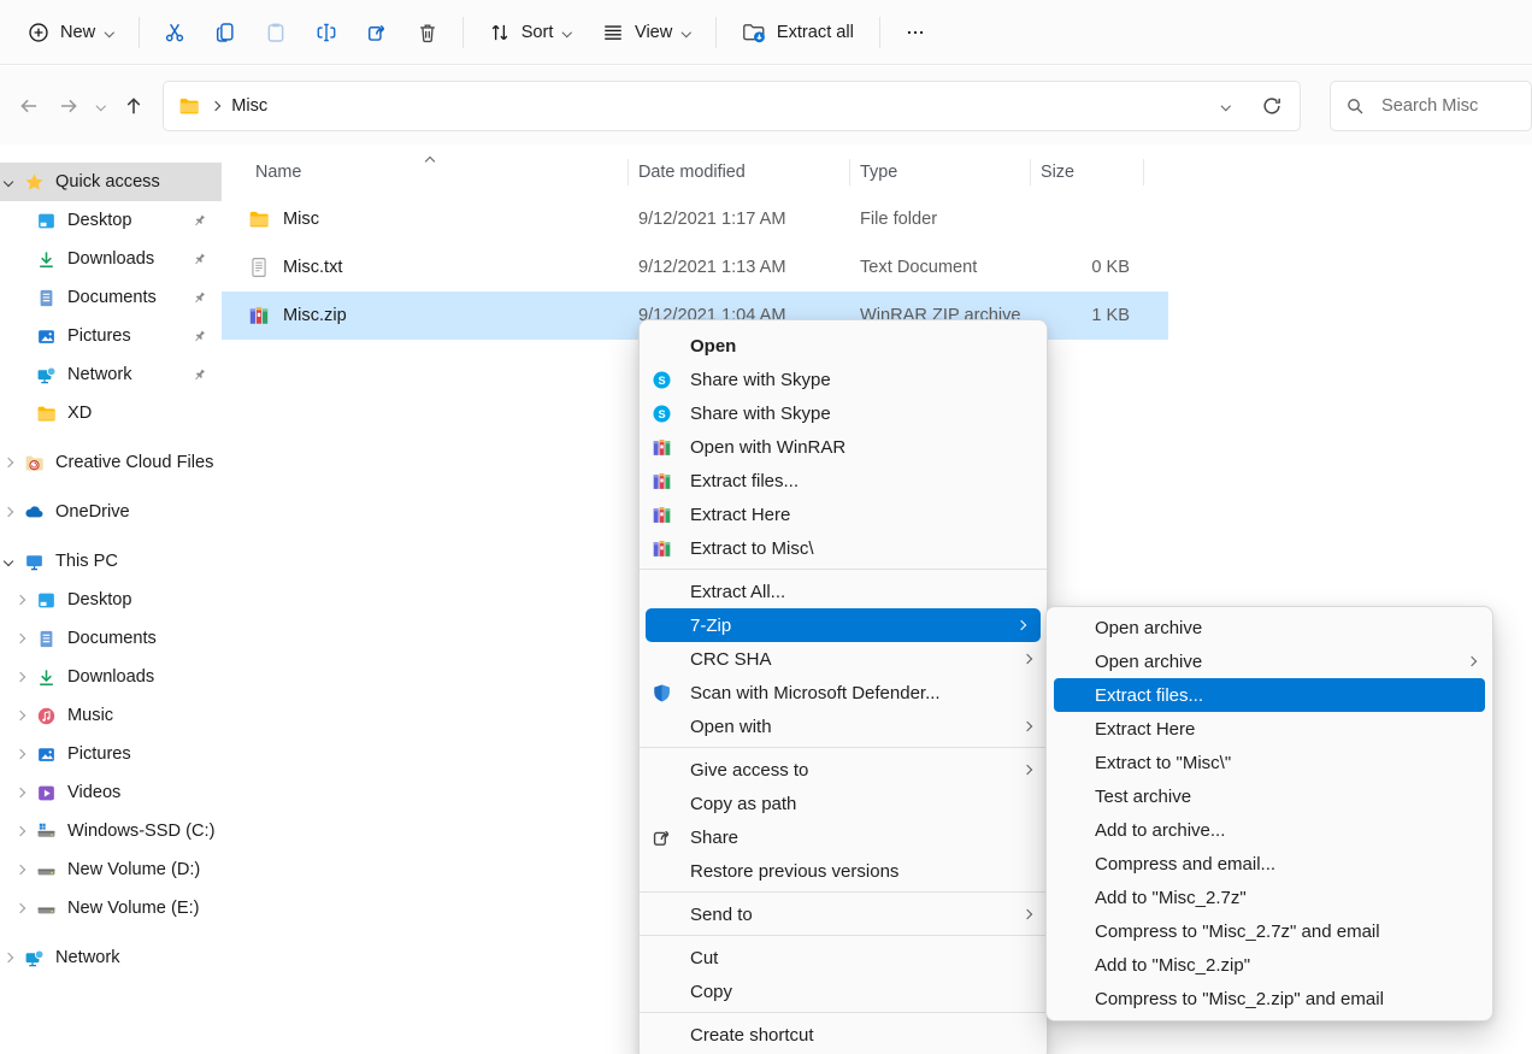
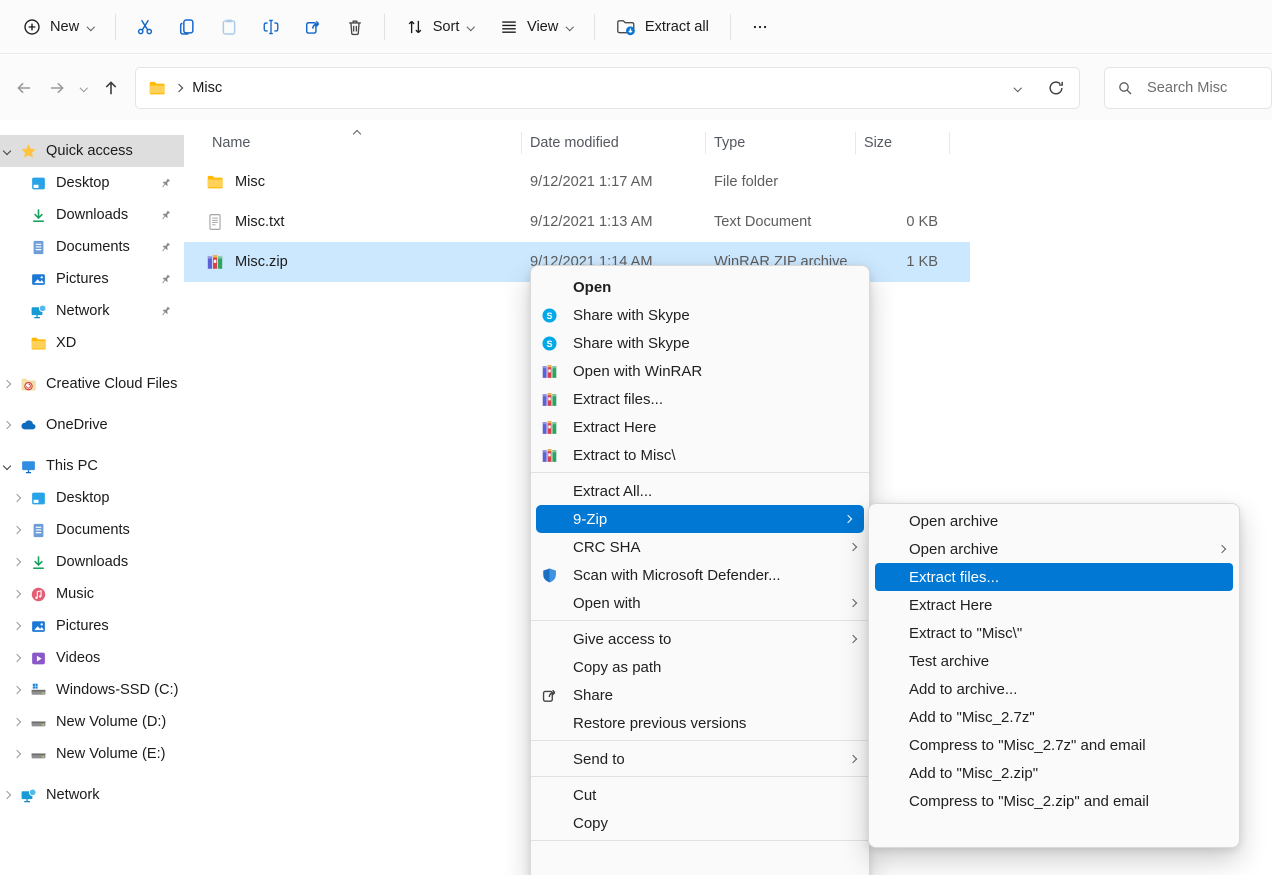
  New
  Sort
  View
  Extract all
  Misc
  Search Misc
  Quick access
  Desktop
  Downloads
  Documents
  Pictures
  Network
  XD
  Creative Cloud Files
  OneDrive
  This PC
  Desktop
  Documents
  Downloads
  Music
  Pictures
  Videos
  Windows-SSD (C:)
  New Volume (D:)
  New Volume (E:)
  Network
  Name
  Date modified
  Type
  Size
  Misc
  9/12/2021 1:17 AM
  File folder
  Misc.txt
  9/12/2021 1:13 AM
  Text Document
  0 KB
  Misc.zip
- 9/12/2021 1:04 AM
+ 9/12/2021 1:14 AM
  WinRAR ZIP archive
  1 KB
  Open
  Share with Skype
  Share with Skype
  Open with WinRAR
  Extract files...
  Extract Here
  Extract to Misc\
  Extract All...
- 7-Zip
+ 9-Zip
  CRC SHA
  Scan with Microsoft Defender...
  Open with
  Give access to
  Copy as path
  Share
  Restore previous versions
  Send to
  Cut
  Copy
- Create shortcut
  Open archive
  Open archive
  Extract files...
  Extract Here
  Extract to "Misc\"
  Test archive
  Add to archive...
- Compress and email...
  Add to "Misc_2.7z"
  Compress to "Misc_2.7z" and email
  Add to "Misc_2.zip"
  Compress to "Misc_2.zip" and email
